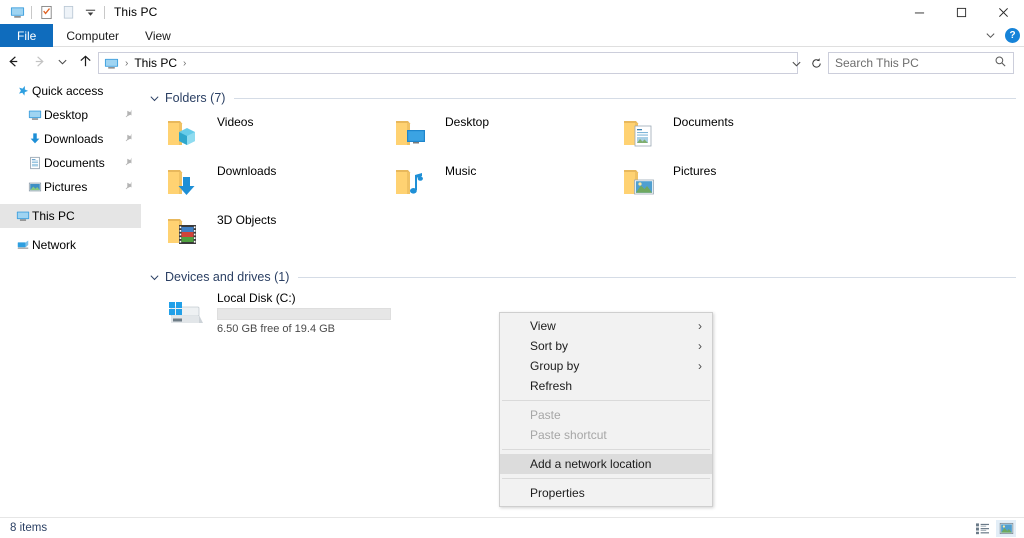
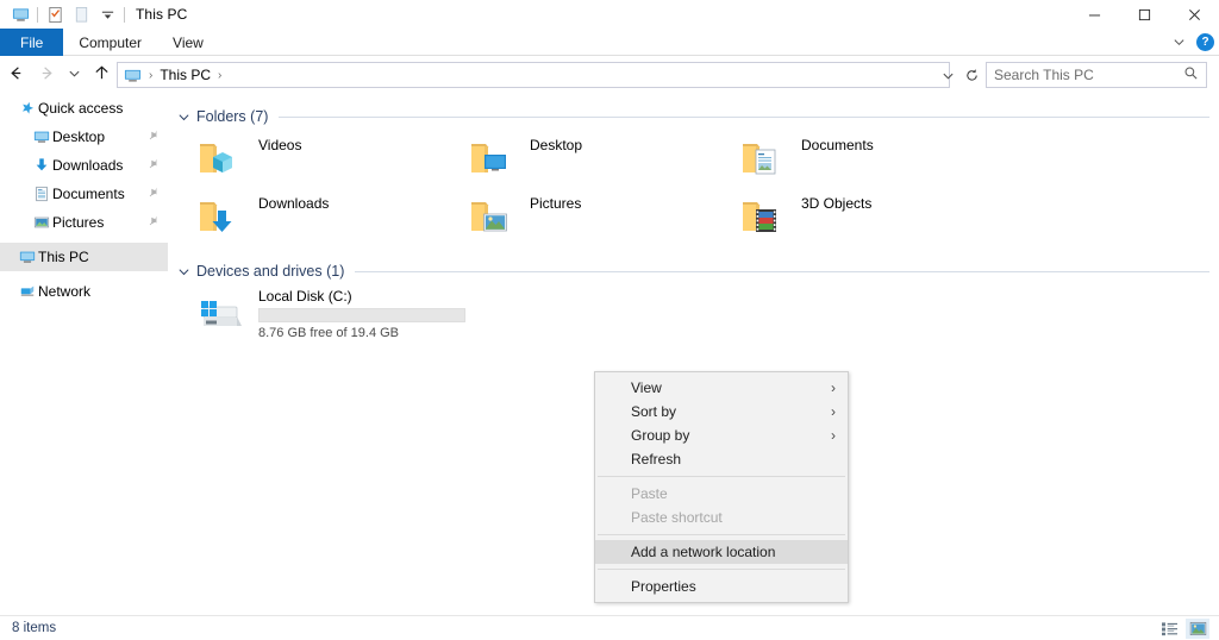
  This PC
  File
  Computer
  View
  ?
  ›
  This PC
  ›
  Search This PC
  Quick access
  Desktop
  Downloads
  Documents
  Pictures
  This PC
  Network
  Folders (7)
  Videos
  Desktop
  Documents
  Downloads
- Music
  Pictures
  3D Objects
  Devices and drives (1)
  Local Disk (C:)
- 6.50 GB free of 19.4 GB
+ 8.76 GB free of 19.4 GB
  View
  ›
  Sort by
  ›
  Group by
  ›
  Refresh
  Paste
  Paste shortcut
  Add a network location
  Properties
  8 items
